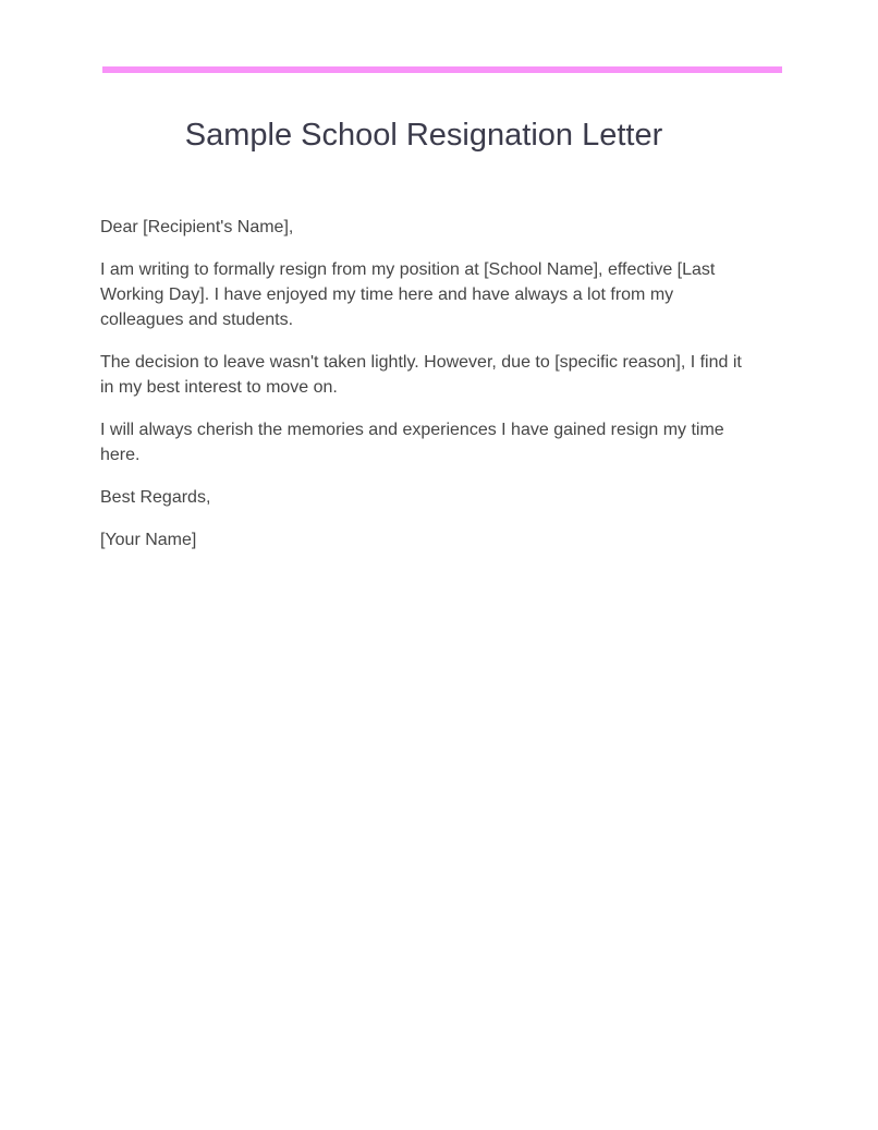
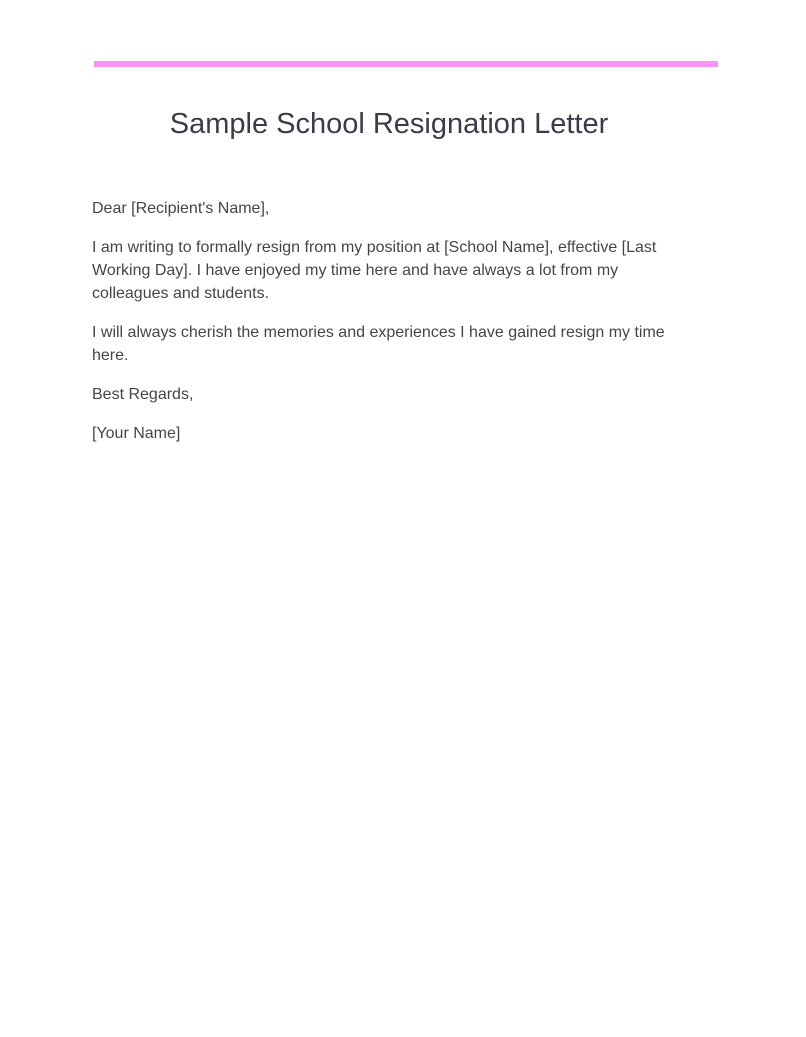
  Sample School Resignation Letter
  Dear [Recipient's Name],
  I am writing to formally resign from my position at [School Name], effective [Last Working Day]. I have enjoyed my time here and have always a lot from my colleagues and students.
- The decision to leave wasn't taken lightly. However, due to [specific reason], I find it in my best interest to move on.
  I will always cherish the memories and experiences I have gained resign my time here.
  Best Regards,
  [Your Name]
